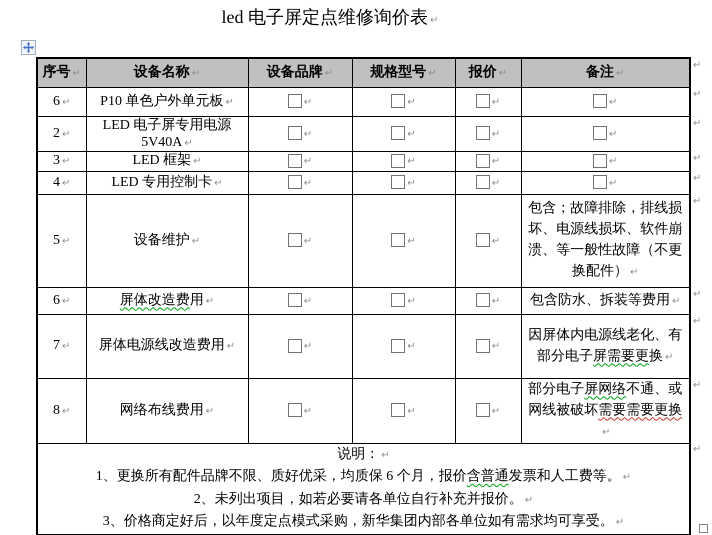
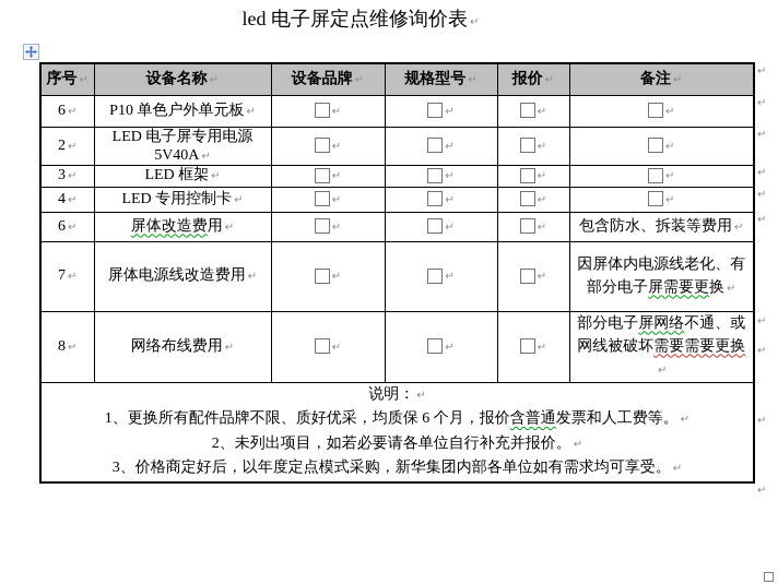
  led 电子屏定点维修询价表 ↵
  序号 ↵	设备名称 ↵	设备品牌 ↵	规格型号 ↵	报价 ↵	备注 ↵
  6 ↵	P10 单色户外单元板 ↵	↵	↵	↵	↵
  2 ↵	LED 电子屏专用电源 5V40A ↵	↵	↵	↵	↵
  3 ↵	LED 框架 ↵	↵	↵	↵	↵
  4 ↵	LED 专用控制卡 ↵	↵	↵	↵	↵
- 5 ↵	设备维护 ↵	↵	↵	↵	包含；故障排除，排线损坏、电源线损坏、软件崩溃、等一般性故障（不更换配件） ↵
  6 ↵	屏体改造费用 ↵	↵	↵	↵	包含防水、拆装等费用 ↵
  7 ↵	屏体电源线改造费用 ↵	↵	↵	↵	因屏体内电源线老化、有部分电子屏需要更换 ↵
  8 ↵	网络布线费用 ↵	↵	↵	↵	部分电子屏网络不通、或网线被破坏需要需要更换↵
  说明： ↵1、更换所有配件品牌不限、质好优采，均质保 6 个月，报价含普通发票和人工费等。 ↵2、未列出项目，如若必要请各单位自行补充并报价。 ↵3、价格商定好后，以年度定点模式采购，新华集团内部各单位如有需求均可享受。 ↵
  ↵
  ↵
  ↵
  ↵
  ↵
  ↵
  ↵
  ↵
  ↵
  ↵
